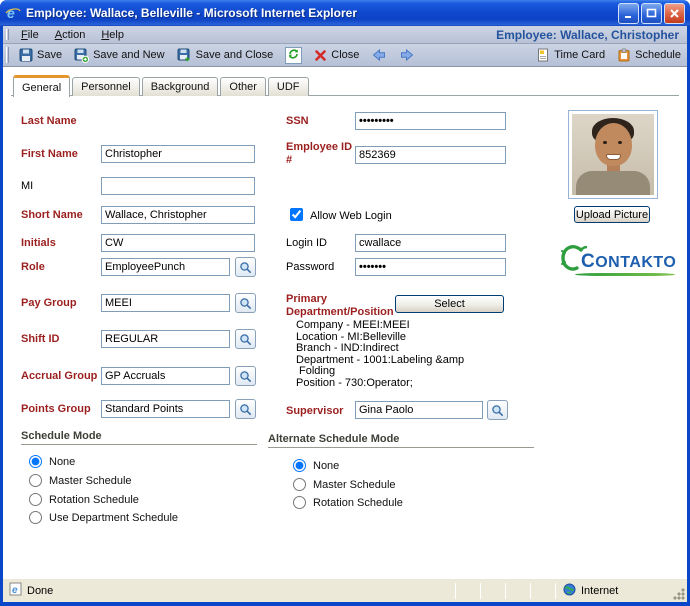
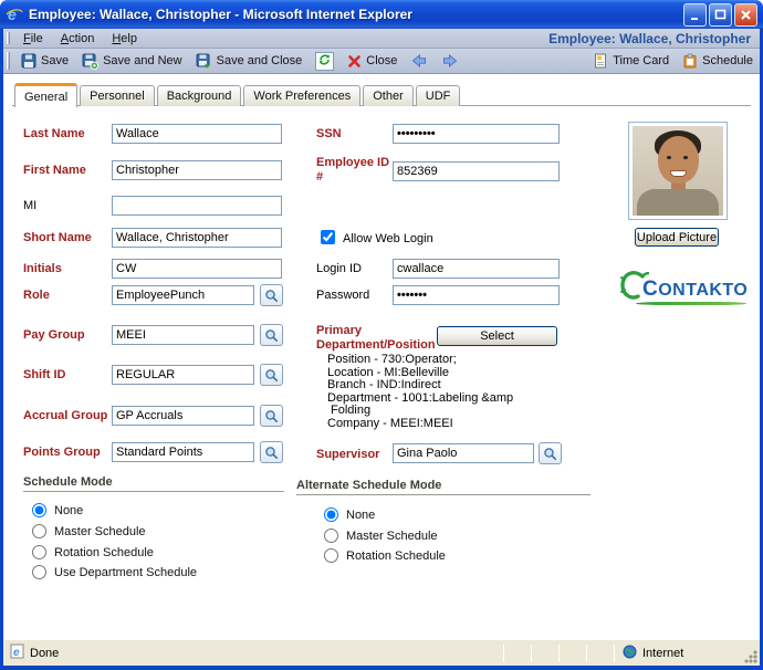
  e
- Employee: Wallace, Belleville - Microsoft Internet Explorer
+ Employee: Wallace, Christopher - Microsoft Internet Explorer
  File
  Action
  Help
  Employee: Wallace, Christopher
  Save
  Save and New
  Save and Close
  Close
  Time Card
  Schedule
  General
  Personnel
  Background
+ Work Preferences
  Other
  UDF
  Last Name
+ Wallace
  First Name
  Christopher
  MI
  Short Name
  Wallace, Christopher
  Initials
  CW
  Role
  EmployeePunch
  Pay Group
  MEEI
  Shift ID
  REGULAR
  Accrual Group
  GP Accruals
  Points Group
  Standard Points
  SSN
  •••••••••
  Employee ID #
  852369
  Allow Web Login
  Login ID
  cwallace
  Password
  •••••••
  Primary Department/Position
  Select
- Company - MEEI:MEEI
+ Position - 730:Operator;
  Location - MI:Belleville
  Branch - IND:Indirect
  Department - 1001:Labeling &amp
  Folding
- Position - 730:Operator;
+ Company - MEEI:MEEI
  Supervisor
  Gina Paolo
  Schedule Mode
  None
  Master Schedule
  Rotation Schedule
  Use Department Schedule
  Alternate Schedule Mode
  None
  Master Schedule
  Rotation Schedule
  Upload Picture
  CONTAKTO
  e
  Done
  Internet
